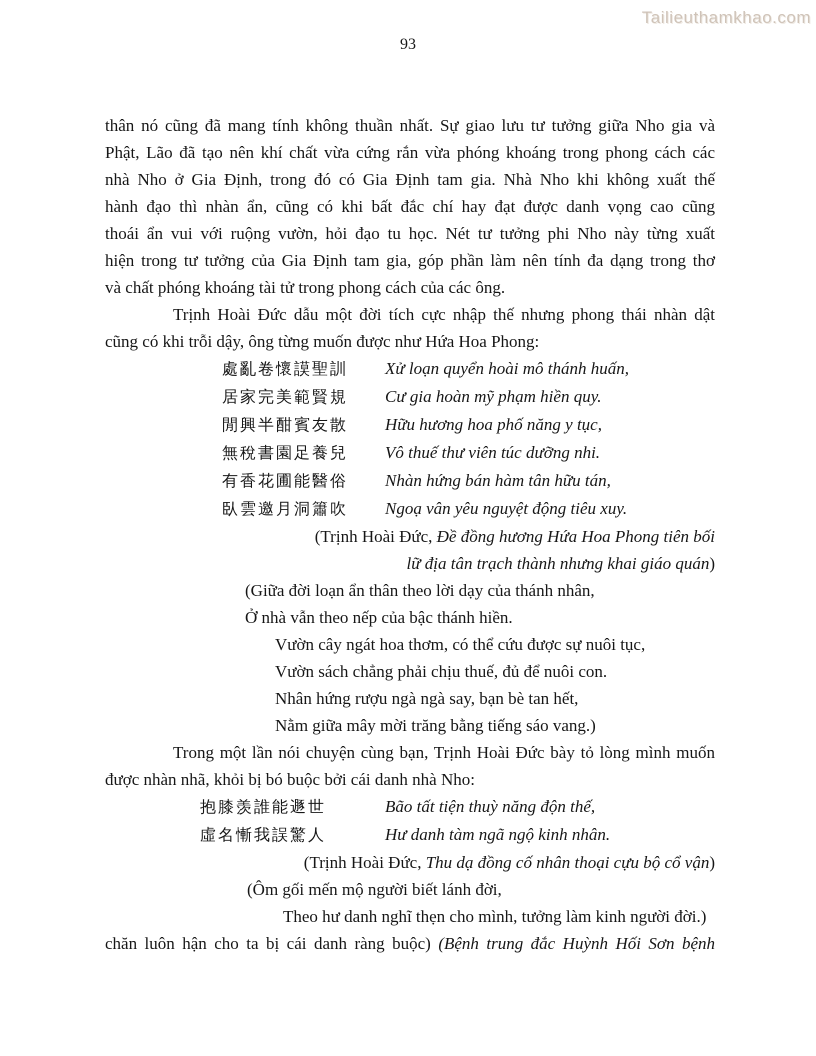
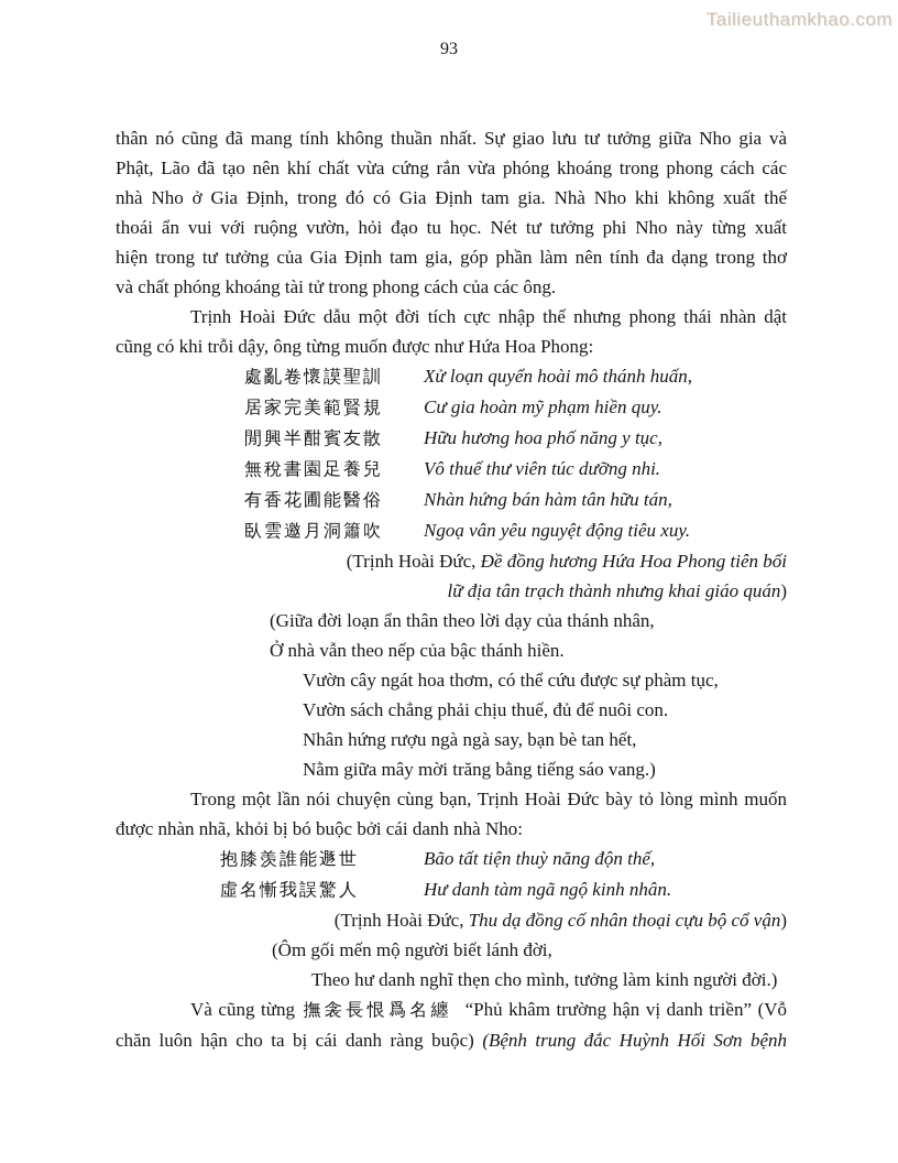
  Tailieuthamkhao.com
  93
  thân nó cũng đã mang tính không thuần nhất. Sự giao lưu tư tưởng giữa Nho gia và
  Phật, Lão đã tạo nên khí chất vừa cứng rắn vừa phóng khoáng trong phong cách các
  nhà Nho ở Gia Định, trong đó có Gia Định tam gia. Nhà Nho khi không xuất thế
- hành đạo thì nhàn ẩn, cũng có khi bất đắc chí hay đạt được danh vọng cao cũng
  thoái ẩn vui với ruộng vườn, hỏi đạo tu học. Nét tư tưởng phi Nho này từng xuất
  hiện trong tư tưởng của Gia Định tam gia, góp phần làm nên tính đa dạng trong thơ
  và chất phóng khoáng tài tử trong phong cách của các ông.
  Trịnh Hoài Đức dẫu một đời tích cực nhập thế nhưng phong thái nhàn dật
  cũng có khi trỗi dậy, ông từng muốn được như Hứa Hoa Phong:
  處亂卷懷謨聖訓
  Xử loạn quyển hoài mô thánh huấn,
  居家完美範賢規
  Cư gia hoàn mỹ phạm hiền quy.
  閒興半酣賓友散
  Hữu hương hoa phố năng y tục,
  無稅書園足養兒
  Vô thuế thư viên túc dưỡng nhi.
  有香花圃能醫俗
  Nhàn hứng bán hàm tân hữu tán,
  臥雲邀月洞簫吹
  Ngoạ vân yêu nguyệt động tiêu xuy.
  (Trịnh Hoài Đức, Đề đồng hương Hứa Hoa Phong tiên bối
  lữ địa tân trạch thành nhưng khai giáo quán)
  (Giữa đời loạn ẩn thân theo lời dạy của thánh nhân,
  Ở nhà vẫn theo nếp của bậc thánh hiền.
- Vườn cây ngát hoa thơm, có thể cứu được sự nuôi tục,
+ Vườn cây ngát hoa thơm, có thể cứu được sự phàm tục,
  Vườn sách chẳng phải chịu thuế, đủ để nuôi con.
  Nhân hứng rượu ngà ngà say, bạn bè tan hết,
  Nằm giữa mây mời trăng bằng tiếng sáo vang.)
  Trong một lần nói chuyện cùng bạn, Trịnh Hoài Đức bày tỏ lòng mình muốn
  được nhàn nhã, khỏi bị bó buộc bởi cái danh nhà Nho:
  抱膝羡誰能遯世
  Bão tất tiện thuỳ năng độn thế,
  虛名慚我誤驚人
  Hư danh tàm ngã ngộ kinh nhân.
  (Trịnh Hoài Đức, Thu dạ đồng cố nhân thoại cựu bộ cổ vận)
  (Ôm gối mến mộ người biết lánh đời,
  Theo hư danh nghĩ thẹn cho mình, tưởng làm kinh người đời.)
+ Và cũng từng 撫衾長恨爲名纏 “Phủ khâm trường hận vị danh triền” (Vỗ
  chăn luôn hận cho ta bị cái danh ràng buộc) (Bệnh trung đắc Huỳnh Hối Sơn bệnh
